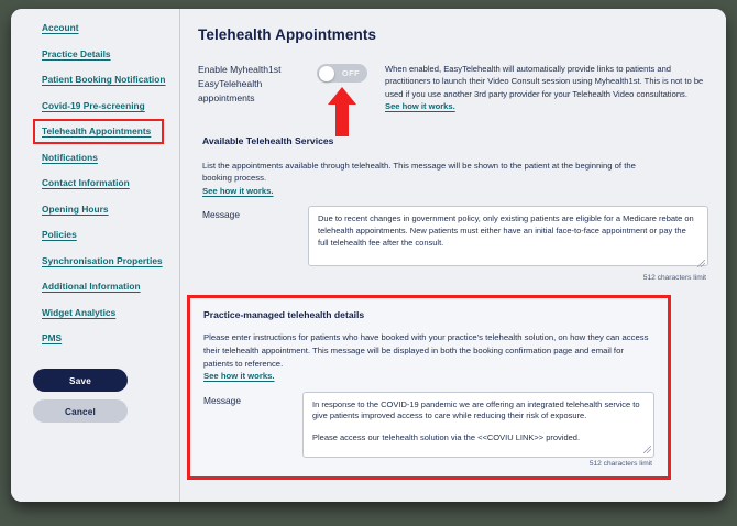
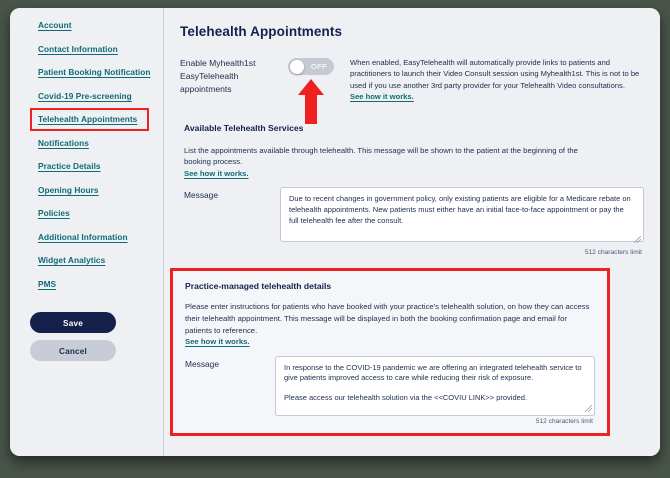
  Account
- Practice Details
+ Contact Information
  Patient Booking Notification
  Covid-19 Pre-screening
  Telehealth Appointments
  Notifications
- Contact Information
+ Practice Details
  Opening Hours
  Policies
- Synchronisation Properties
  Additional Information
  Widget Analytics
  PMS
  Save
  Cancel
  Telehealth Appointments
  Enable Myhealth1st EasyTelehealth appointments
  OFF
  When enabled, EasyTelehealth will automatically provide links to patients and practitioners to launch their Video Consult session using Myhealth1st. This is not to be used if you use another 3rd party provider for your Telehealth Video consultations.
  See how it works.
  Available Telehealth Services
  List the appointments available through telehealth. This message will be shown to the patient at the beginning of the booking process.
  See how it works.
  Message
  Practice-managed telehealth details
  Please enter instructions for patients who have booked with your practice's telehealth solution, on how they can access their telehealth appointment. This message will be displayed in both the booking confirmation page and email for patients to reference.
  See how it works.
  Message
  In response to the COVID-19 pandemic we are offering an integrated telehealth service to give patients improved access to care while reducing their risk of exposure. Please access our telehealth solution via the <<COVIU LINK>> provided.
